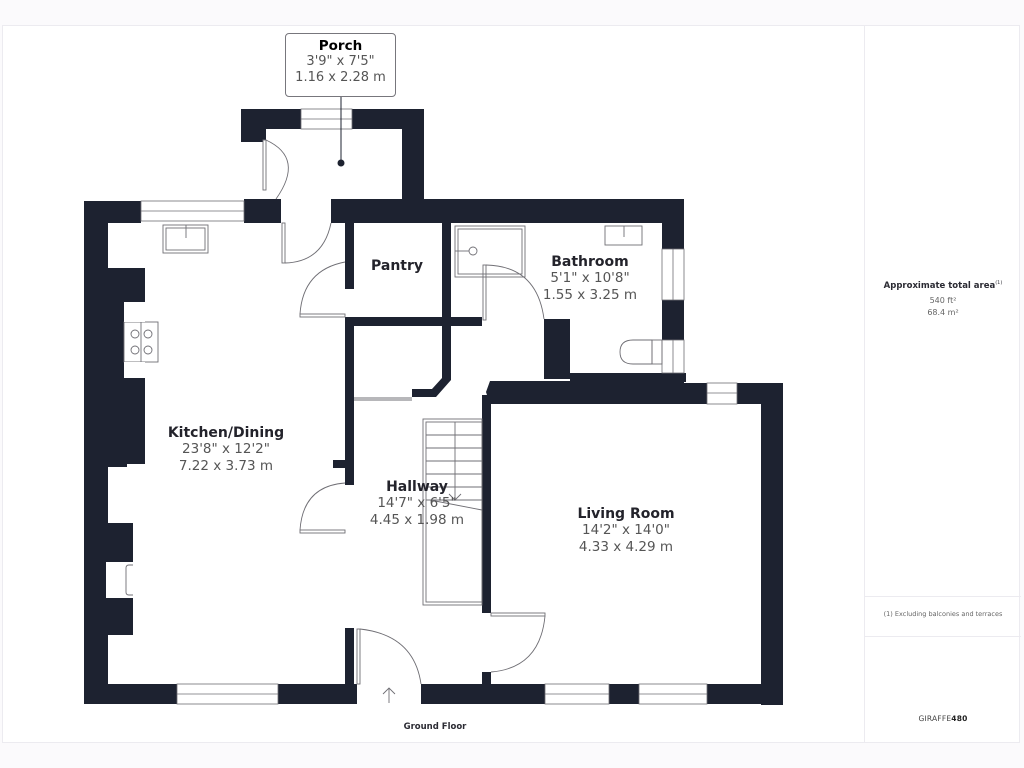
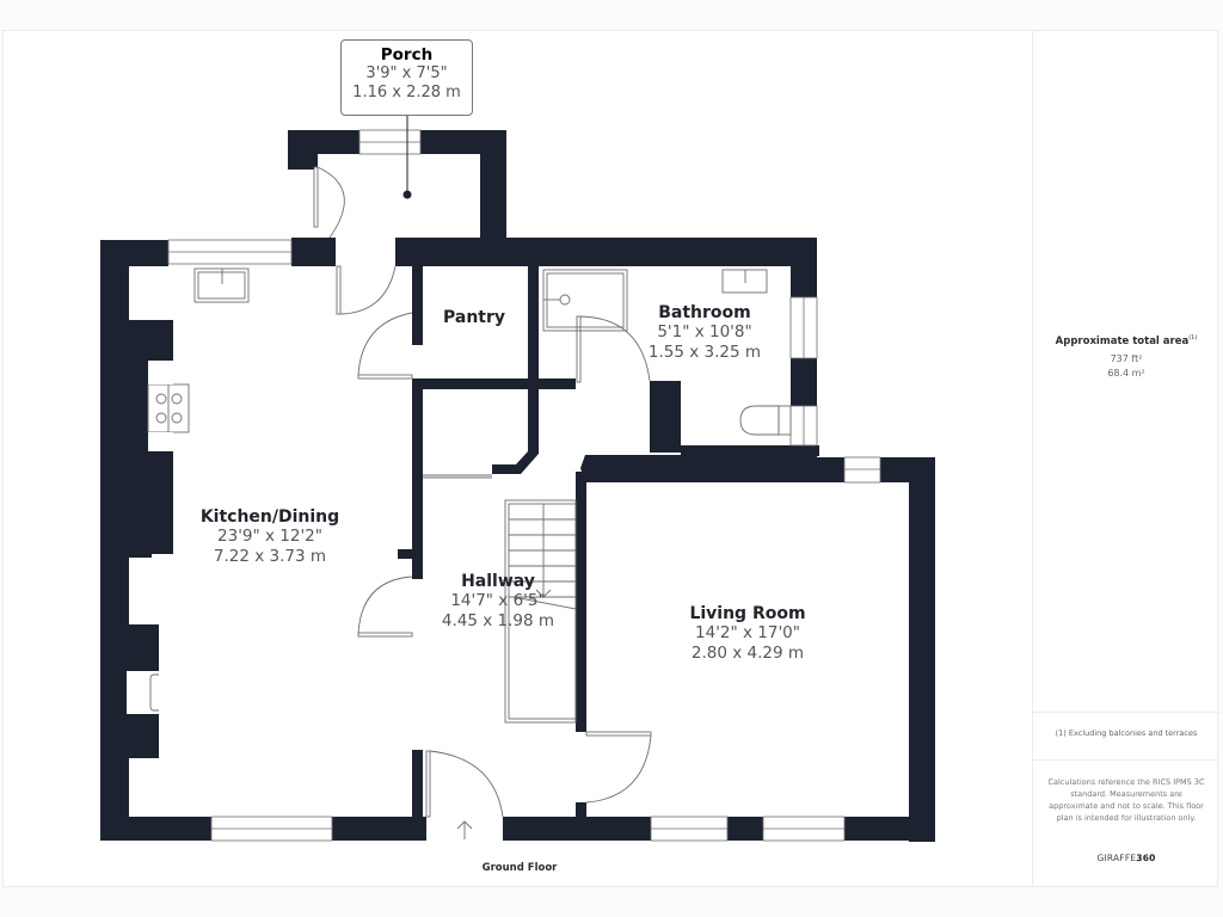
  Porch
  3'9" x 7'5"
  1.16 x 2.28 m
  Kitchen/Dining
- 23'8" x 12'2"
+ 23'9" x 12'2"
  7.22 x 3.73 m
  Pantry
  Bathroom
  5'1" x 10'8"
  1.55 x 3.25 m
  Hallway
  14'7" x 6'5"
  4.45 x 1.98 m
  Living Room
- 14'2" x 14'0"
+ 14'2" x 17'0"
- 4.33 x 4.29 m
+ 2.80 x 4.29 m
  Ground Floor
  Approximate total area
- 540 ft²
+ 737 ft²
  68.4 m²
  (1) Excluding balconies and terraces
+ Calculations reference the RICS IPMS 3C standard. Measurements are approximate and not to scale. This floor plan is intended for illustration only.
- GIRAFFE480
+ GIRAFFE360
